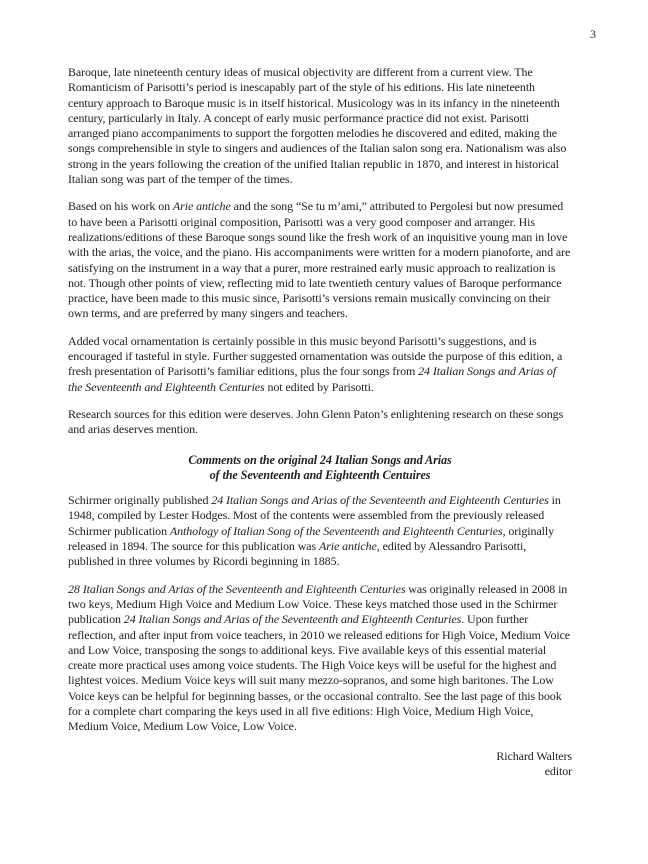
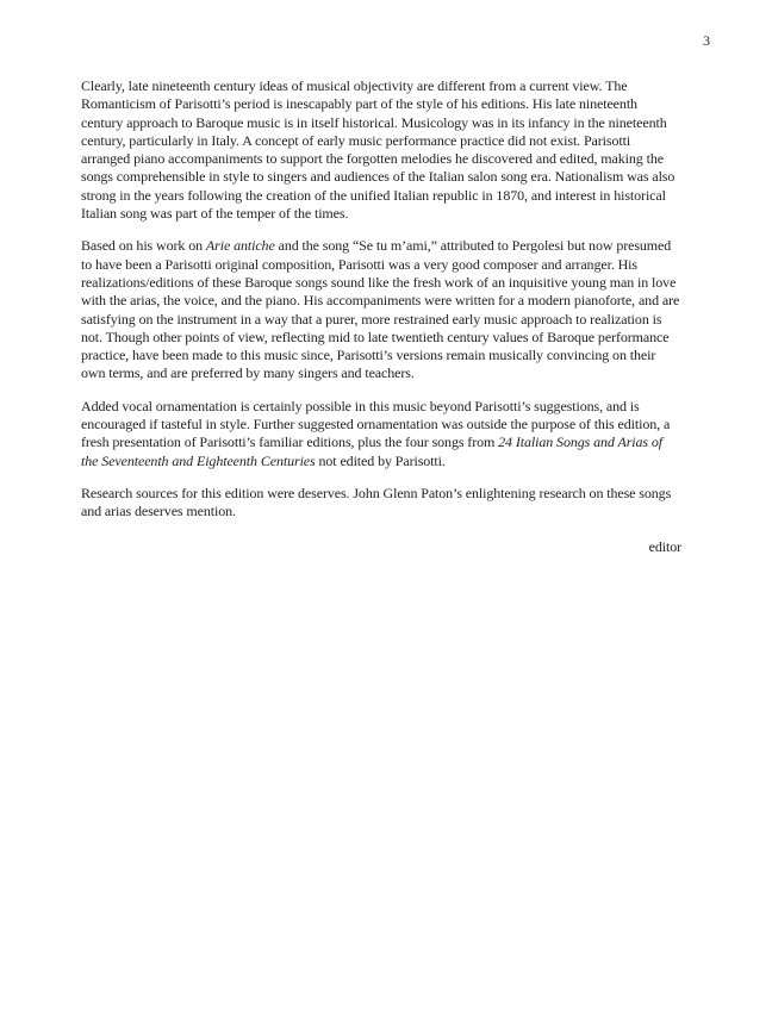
  3
- Baroque, late nineteenth century ideas of musical objectivity are different from a current view. The Romanticism of Parisotti’s period is inescapably part of the style of his editions. His late nineteenth century approach to Baroque music is in itself historical. Musicology was in its infancy in the nineteenth century, particularly in Italy. A concept of early music performance practice did not exist. Parisotti arranged piano accompaniments to support the forgotten melodies he discovered and edited, making the songs comprehensible in style to singers and audiences of the Italian salon song era. Nationalism was also strong in the years following the creation of the unified Italian republic in 1870, and interest in historical Italian song was part of the temper of the times.
+ Clearly, late nineteenth century ideas of musical objectivity are different from a current view. The Romanticism of Parisotti’s period is inescapably part of the style of his editions. His late nineteenth century approach to Baroque music is in itself historical. Musicology was in its infancy in the nineteenth century, particularly in Italy. A concept of early music performance practice did not exist. Parisotti arranged piano accompaniments to support the forgotten melodies he discovered and edited, making the songs comprehensible in style to singers and audiences of the Italian salon song era. Nationalism was also strong in the years following the creation of the unified Italian republic in 1870, and interest in historical Italian song was part of the temper of the times.
  Based on his work on Arie antiche and the song “Se tu m’ami,” attributed to Pergolesi but now presumed to have been a Parisotti original composition, Parisotti was a very good composer and arranger. His realizations/editions of these Baroque songs sound like the fresh work of an inquisitive young man in love with the arias, the voice, and the piano. His accompaniments were written for a modern pianoforte, and are satisfying on the instrument in a way that a purer, more restrained early music approach to realization is not. Though other points of view, reflecting mid to late twentieth century values of Baroque performance practice, have been made to this music since, Parisotti’s versions remain musically convincing on their own terms, and are preferred by many singers and teachers.
  Added vocal ornamentation is certainly possible in this music beyond Parisotti’s suggestions, and is encouraged if tasteful in style. Further suggested ornamentation was outside the purpose of this edition, a fresh presentation of Parisotti’s familiar editions, plus the four songs from 24 Italian Songs and Arias of the Seventeenth and Eighteenth Centuries not edited by Parisotti.
  Research sources for this edition were deserves. John Glenn Paton’s enlightening research on these songs and arias deserves mention.
- Comments on the original 24 Italian Songs and Arias
- of the Seventeenth and Eighteenth Centuires
- Schirmer originally published 24 Italian Songs and Arias of the Seventeenth and Eighteenth Centuries in 1948, compiled by Lester Hodges. Most of the contents were assembled from the previously released Schirmer publication Anthology of Italian Song of the Seventeenth and Eighteenth Centuries, originally released in 1894. The source for this publication was Arie antiche, edited by Alessandro Parisotti, published in three volumes by Ricordi beginning in 1885.
- 28 Italian Songs and Arias of the Seventeenth and Eighteenth Centuries was originally released in 2008 in two keys, Medium High Voice and Medium Low Voice. These keys matched those used in the Schirmer publication 24 Italian Songs and Arias of the Seventeenth and Eighteenth Centuries. Upon further reflection, and after input from voice teachers, in 2010 we released editions for High Voice, Medium Voice and Low Voice, transposing the songs to additional keys. Five available keys of this essential material create more practical uses among voice students. The High Voice keys will be useful for the highest and lightest voices. Medium Voice keys will suit many mezzo-sopranos, and some high baritones. The Low Voice keys can be helpful for beginning basses, or the occasional contralto. See the last page of this book for a complete chart comparing the keys used in all five editions: High Voice, Medium High Voice, Medium Voice, Medium Low Voice, Low Voice.
- Richard Walters
  editor
